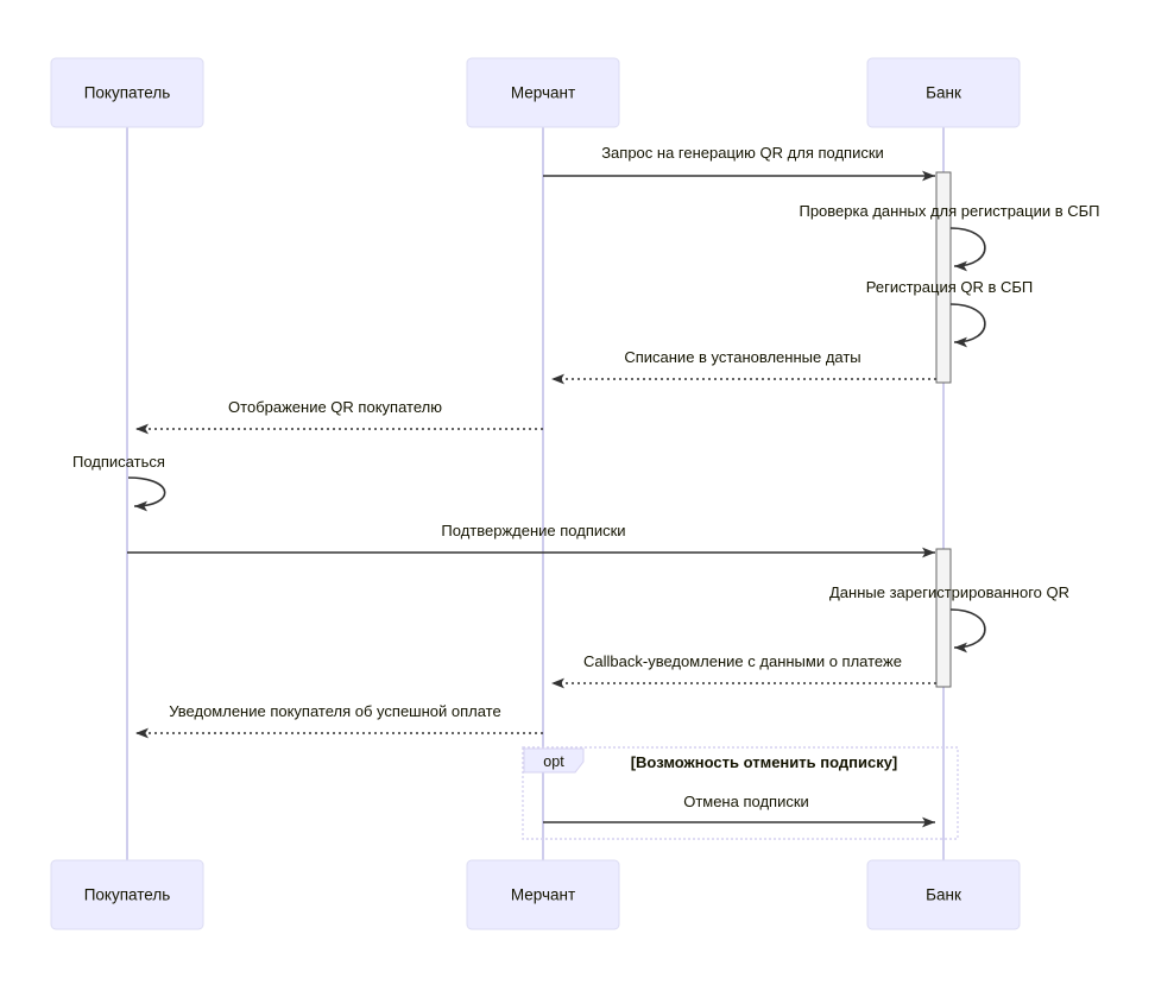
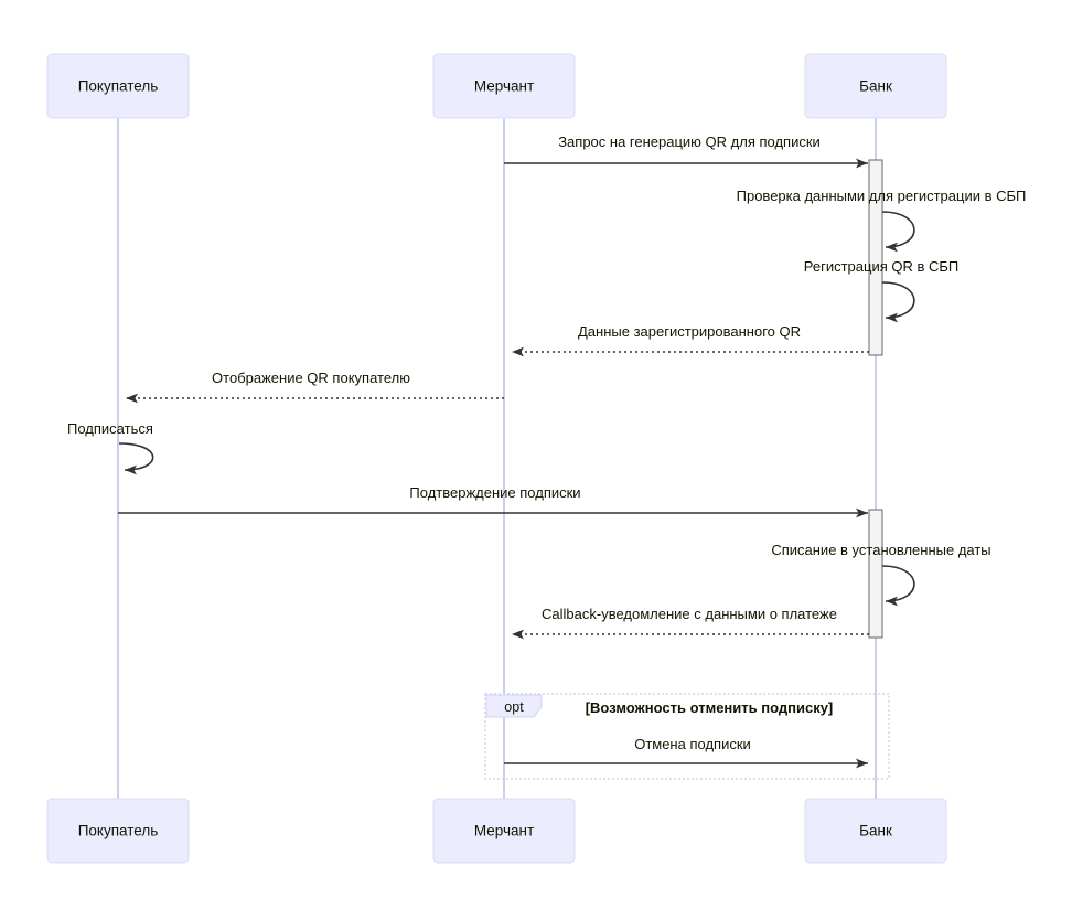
  Покупатель
  Мерчант
  Банк
  Запрос на генерацию QR для подписки
- Проверка данных для регистрации в СБП
+ Проверка данными для регистрации в СБП
  Регистрация QR в СБП
- Списание в установленные даты
+ Данные зарегистрированного QR
  Отображение QR покупателю
  Подписаться
  Подтверждение подписки
- Данные зарегистрированного QR
+ Списание в установленные даты
  Callback-уведомление с данными о платеже
- Уведомление покупателя об успешной оплате
  opt
  [Возможность отменить подписку]
  Отмена подписки
  Покупатель
  Мерчант
  Банк
